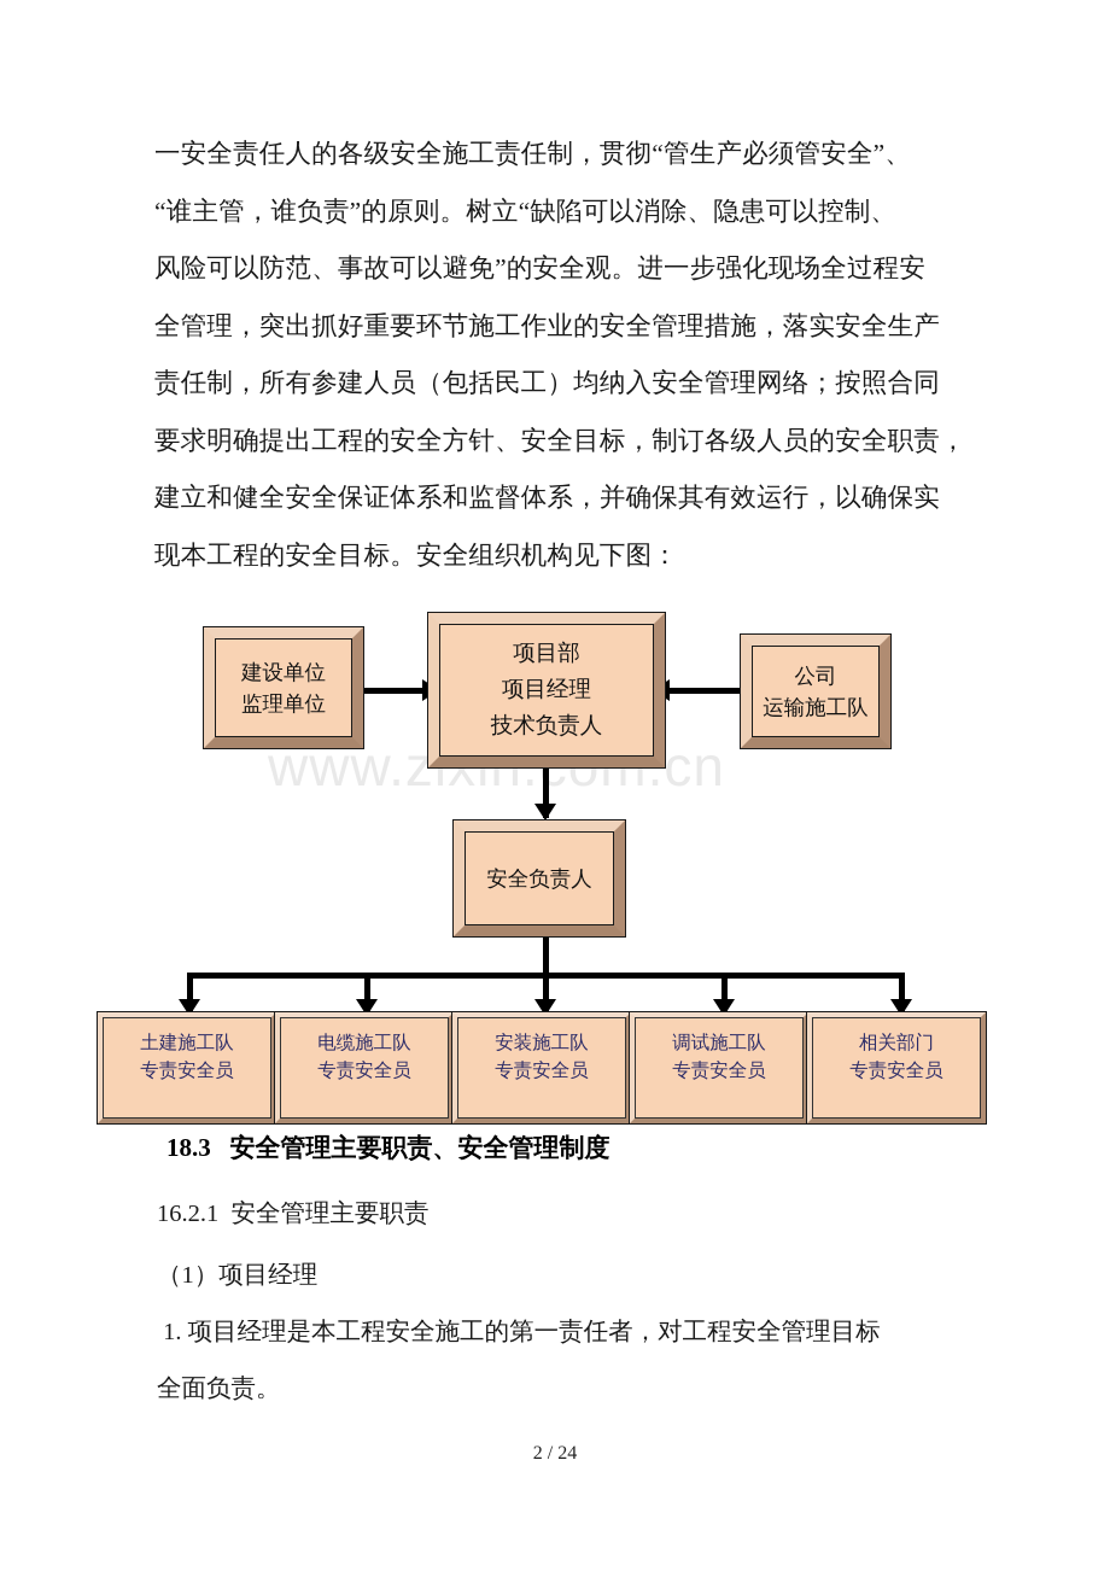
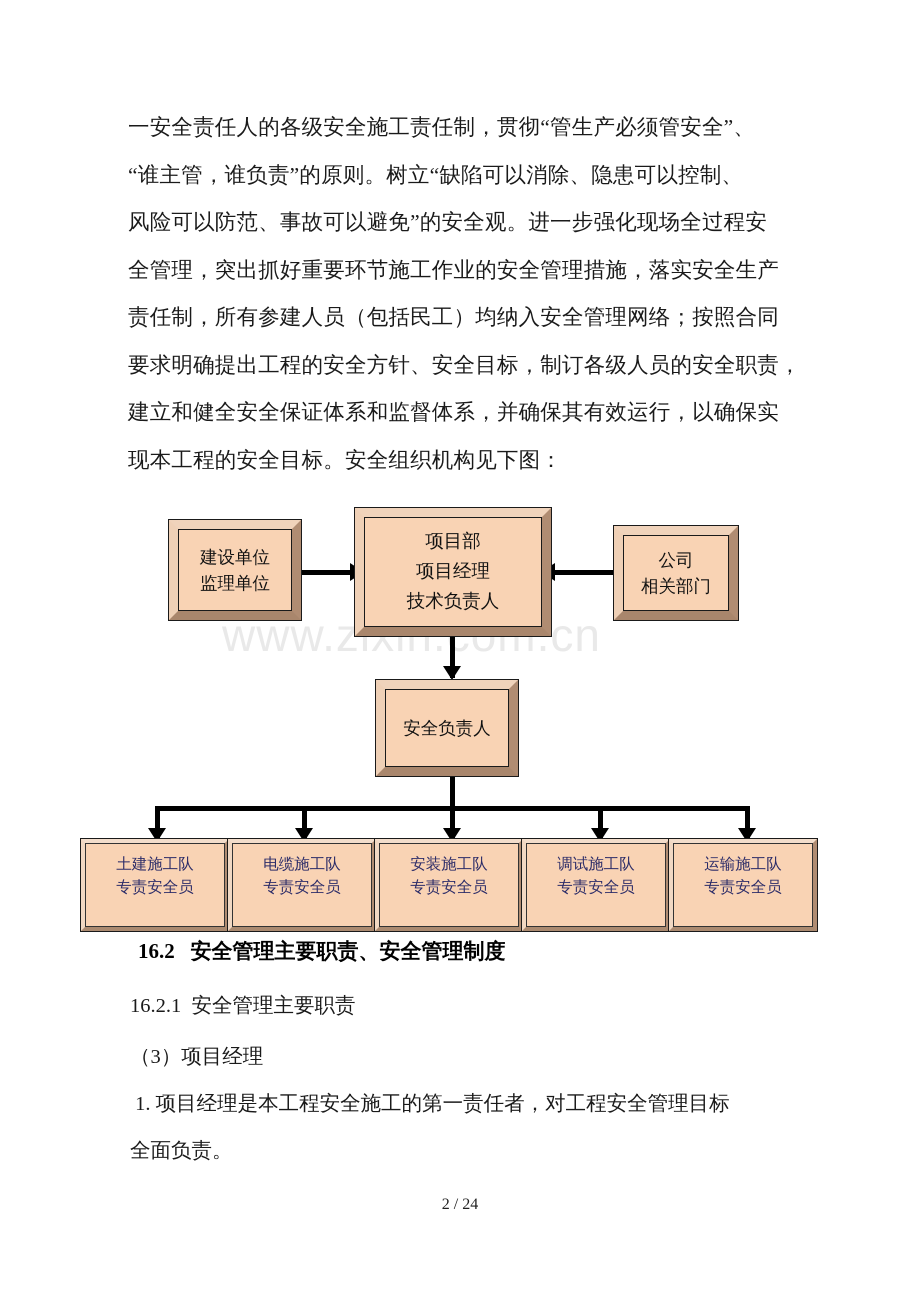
  一安全责任人的各级安全施工责任制，贯彻“管生产必须管安全”、
  “谁主管，谁负责”的原则。树立“缺陷可以消除、隐患可以控制、
  风险可以防范、事故可以避免”的安全观。进一步强化现场全过程安
  全管理，突出抓好重要环节施工作业的安全管理措施，落实安全生产
  责任制，所有参建人员（包括民工）均纳入安全管理网络；按照合同
  要求明确提出工程的安全方针、安全目标，制订各级人员的安全职责，
  建立和健全安全保证体系和监督体系，并确保其有效运行，以确保实
  现本工程的安全目标。安全组织机构见下图：
  建设单位
  监理单位
  项目部
  项目经理
  技术负责人
  公司
- 运输施工队
+ 相关部门
  安全负责人
  土建施工队
  专责安全员
  电缆施工队
  专责安全员
  安装施工队
  专责安全员
  调试施工队
  专责安全员
- 相关部门
+ 运输施工队
  专责安全员
- 18.3 安全管理主要职责、安全管理制度
+ 16.2 安全管理主要职责、安全管理制度
  16.2.1 安全管理主要职责
- （1）项目经理
+ （3）项目经理
  1. 项目经理是本工程安全施工的第一责任者，对工程安全管理目标
  全面负责。
  2 / 24
